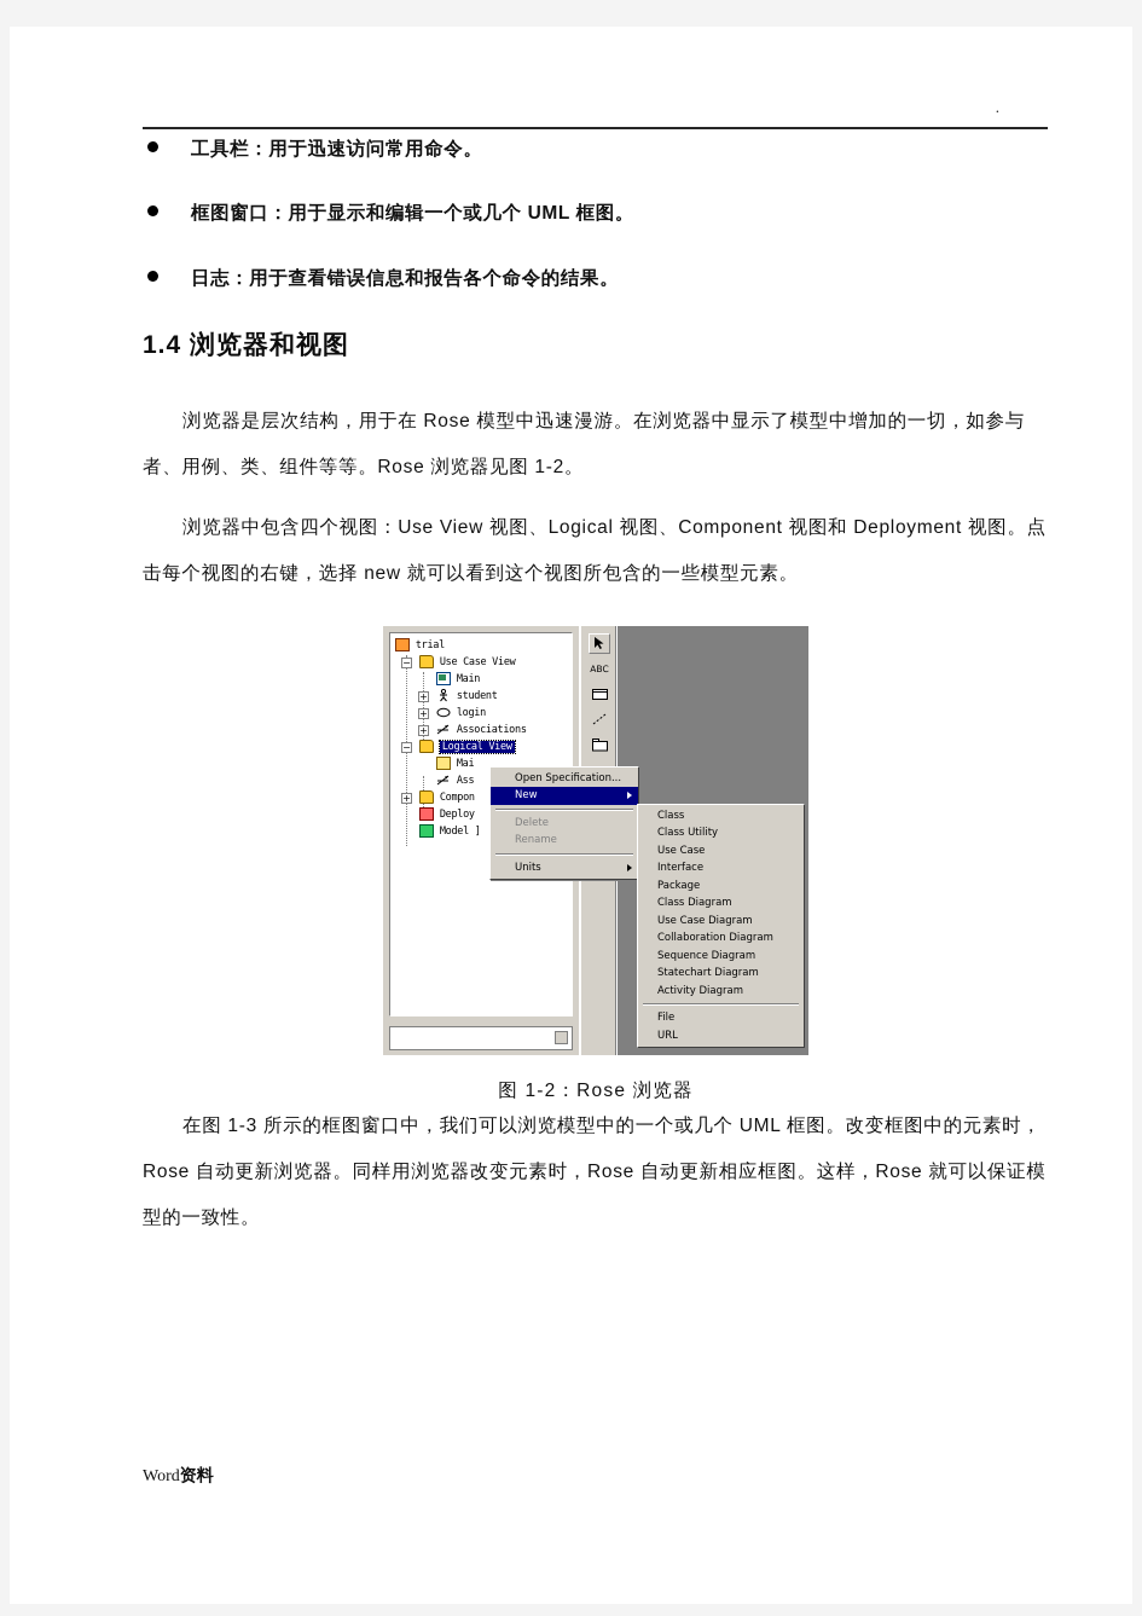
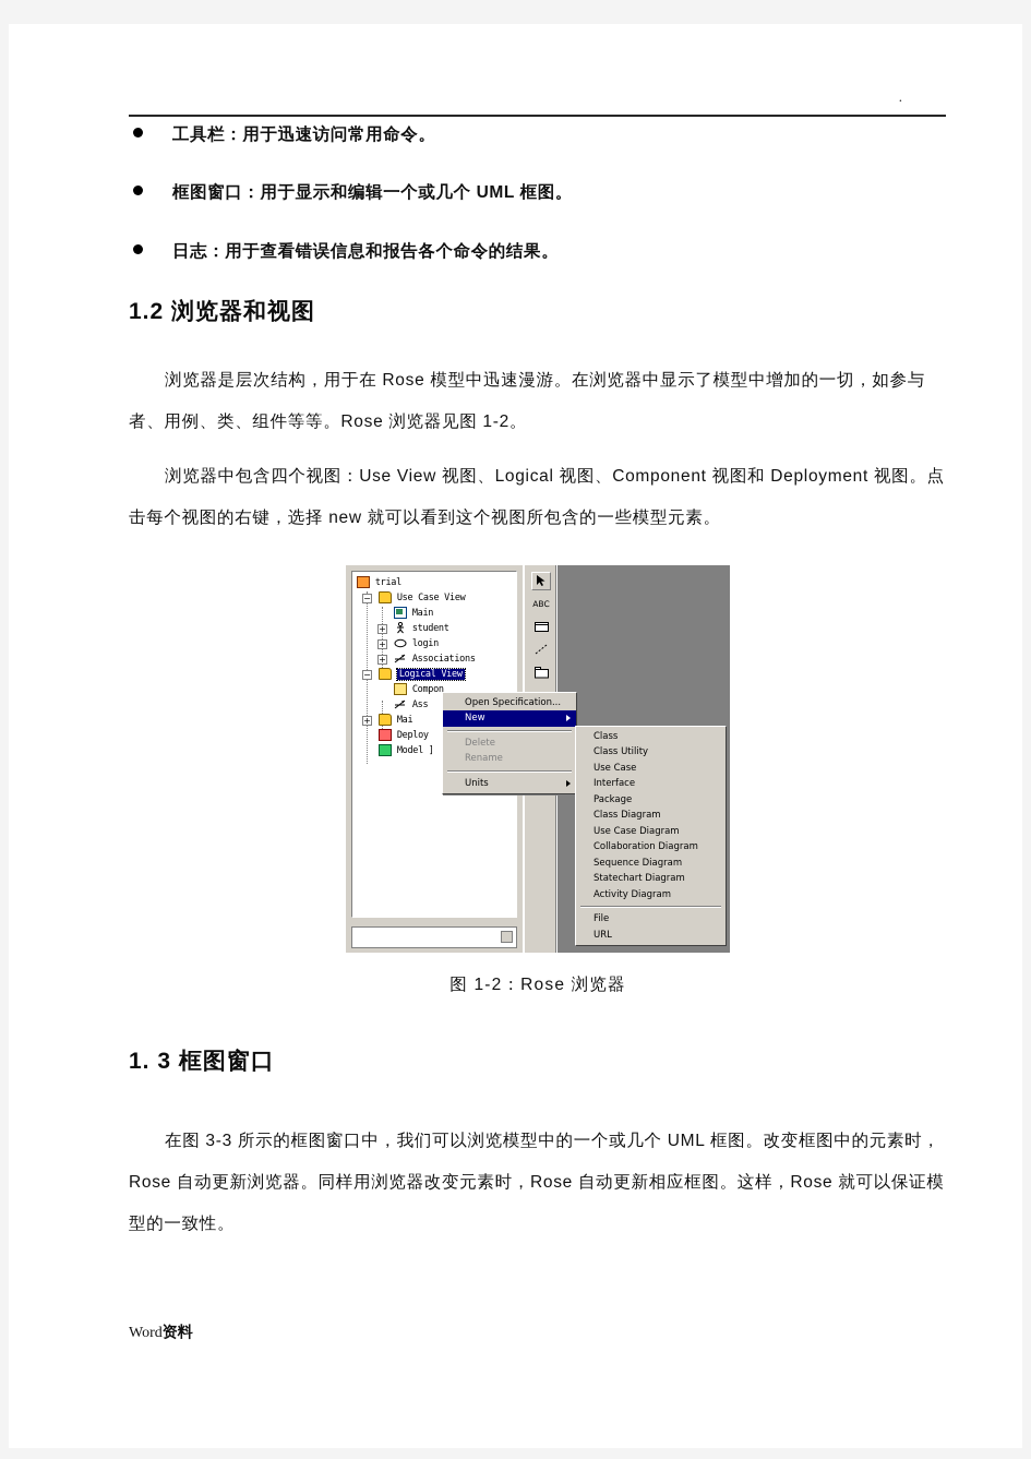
  .
  工具栏：用于迅速访问常用命令。
  框图窗口：用于显示和编辑一个或几个 UML 框图。
  日志：用于查看错误信息和报告各个命令的结果。
- 1.4 浏览器和视图
+ 1.2 浏览器和视图
  浏览器是层次结构，用于在 Rose 模型中迅速漫游。在浏览器中显示了模型中增加的一切，如参与者、用例、类、组件等等。Rose 浏览器见图 1-2。
  浏览器中包含四个视图：Use View 视图、Logical 视图、Component 视图和 Deployment 视图。点击每个视图的右键，选择 new 就可以看到这个视图所包含的一些模型元素。
  trial
  −
  Use Case View
  Main
  +
  student
  +
  login
  +
  Associations
  −
  Logical View
- Mai
+ Compon
  Ass
  +
- Compon
+ Mai
  Deploy
  Model ]
  ABC
  Open Specification...
  New
  Delete
  Rename
  Units
  Class
  Class Utility
  Use Case
  Interface
  Package
  Class Diagram
  Use Case Diagram
  Collaboration Diagram
  Sequence Diagram
  Statechart Diagram
  Activity Diagram
  File
  URL
  图 1-2：Rose 浏览器
+ 1. 3 框图窗口
- 在图 1-3 所示的框图窗口中，我们可以浏览模型中的一个或几个 UML 框图。改变框图中的元素时，Rose 自动更新浏览器。同样用浏览器改变元素时，Rose 自动更新相应框图。这样，Rose 就可以保证模型的一致性。
+ 在图 3-3 所示的框图窗口中，我们可以浏览模型中的一个或几个 UML 框图。改变框图中的元素时，Rose 自动更新浏览器。同样用浏览器改变元素时，Rose 自动更新相应框图。这样，Rose 就可以保证模型的一致性。
  Word资料
